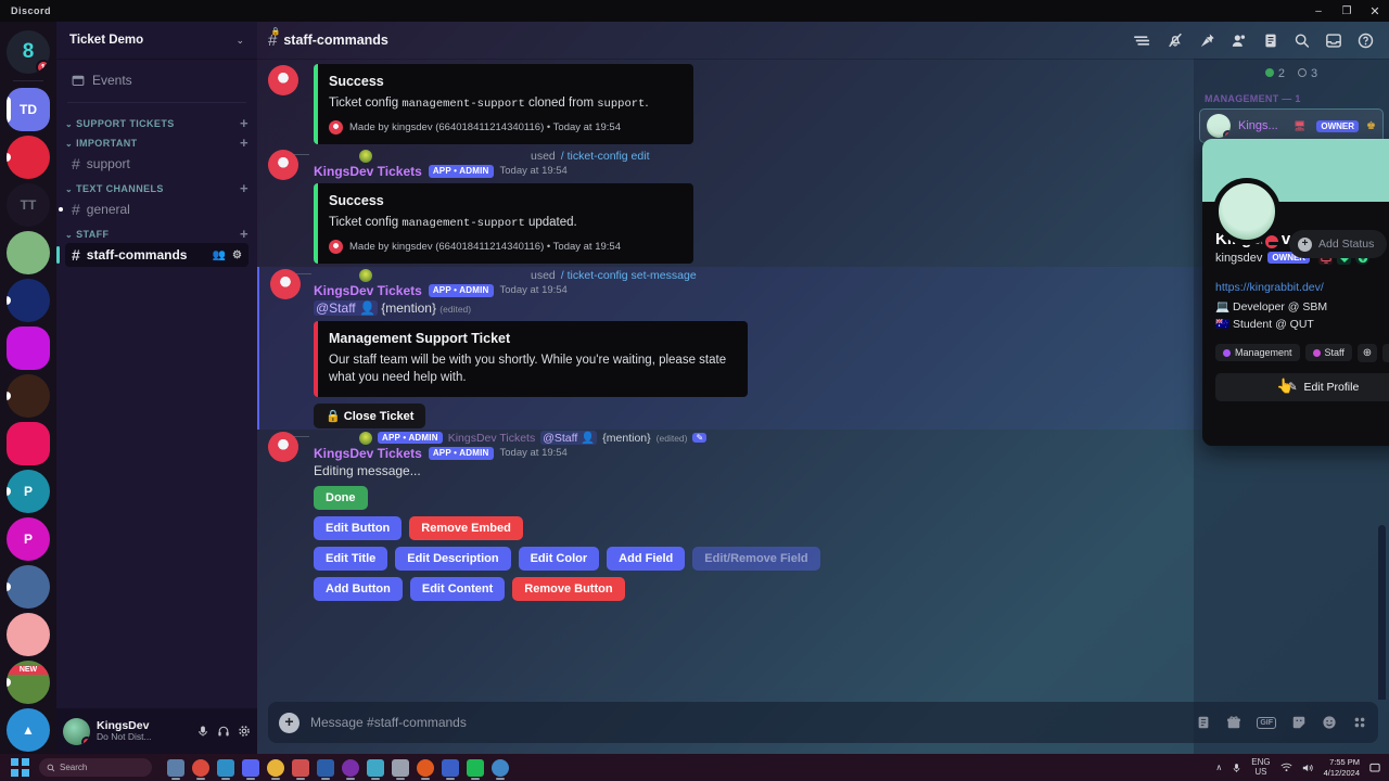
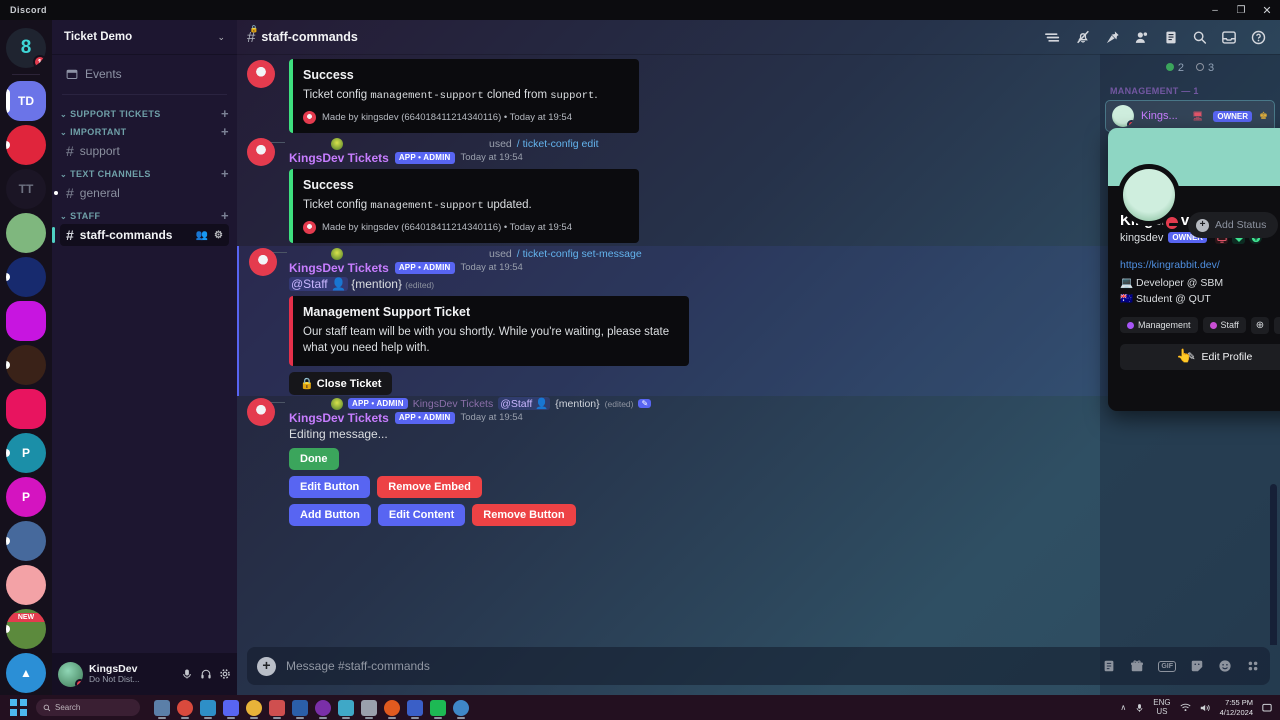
  Discord
  –
  ❐
  ✕
  8
  1
  TD
  TT
  P
  P
  ▲
  Ticket Demo
  ⌄
  Events
  ⌄
  SUPPORT TICKETS
  +
  ⌄
  IMPORTANT
  +
  #
  support
  ⌄
  TEXT CHANNELS
  +
  #
  general
  ⌄
  STAFF
  +
  #
  staff-commands
  👥
  ⚙
  KingsDev
  Do Not Dist...
  #
  staff-commands
  Success
  Ticket config management-support cloned from support.
  Made by kingsdev (664018411214340116) • Today at 19:54
  used
  / ticket-config edit
  KingsDev Tickets
  APP • ADMIN
  Today at 19:54
  Success
  Ticket config management-support updated.
  Made by kingsdev (664018411214340116) • Today at 19:54
  used
  / ticket-config set-message
  KingsDev Tickets
  APP • ADMIN
  Today at 19:54
  @Staff 👤 {mention} (edited)
  Management Support Ticket
  Our staff team will be with you shortly. While you're waiting, please state what you need help with.
  🔒 Close Ticket
  APP • ADMIN
  KingsDev Tickets
  @Staff 👤
  {mention}
  (edited)
  ✎
  KingsDev Tickets
  APP • ADMIN
  Today at 19:54
  Editing message...
  Done
  Edit Button
  Remove Embed
- Edit Title
- Edit Description
- Edit Color
- Add Field
- Edit/Remove Field
  Add Button
  Edit Content
  Remove Button
  +
  Message #staff-commands
  2
  3
  MANAGEMENT — 1
  Kings...
  🖥
  OWNER
  ♚
  +
  Add Status
  kingsdev
  OWNE
  https://kingrabbit.dev/
  💻 Developer @ SBM
  🇦🇺 Student @ QUT
  Management
  Staff
  ⊕
  👆
  ✎
  Edit Profile
  Search
  ∧
  ENG
  US
  7:55 PM
  4/12/2024
